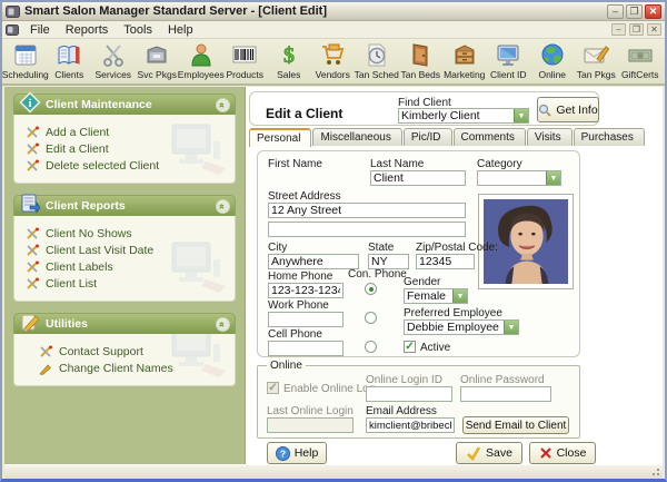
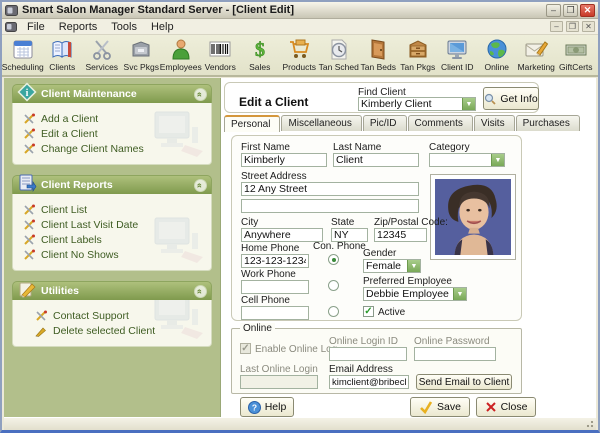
  Smart Salon Manager Standard Server - [Client Edit]
  –
  ❐
  ✕
  File
  Reports
  Tools
  Help
  –
  ❐
  ✕
  Scheduling
  Clients
  Services
  Svc Pkgs
  Employees
- Products
+ Vendors
  $
  Sales
- Vendors
+ Products
  Tan Sched
  Tan Beds
- Marketing
+ Tan Pkgs
  Client ID
  Online
- Tan Pkgs
+ Marketing
  GiftCerts
  i
  Client Maintenance
  Add a Client
  Edit a Client
- Delete selected Client
+ Change Client Names
  Client Reports
- Client No Shows
+ Client List
  Client Last Visit Date
  Client Labels
- Client List
+ Client No Shows
  Utilities
  Contact Support
- Change Client Names
+ Delete selected Client
  Edit a Client
  Find Client
  Kimberly Client
  Get Info
  Personal
  Miscellaneous
  Pic/ID
  Comments
  Visits
  Purchases
  First Name
+ Kimberly
  Last Name
  Client
  Category
  Street Address
  12 Any Street
  City
  Anywhere
  State
  NY
  Zip/Postal Code:
  12345
  Home Phone
  123-123-123
  Con. Phone
  Gender
  Female
  Work Phone
  Preferred Employee
  Debbie Employee
  Cell Phone
  ✓
  Active
  Online
  ✓
  Enable Online L
  Online Login ID
  Online Password
  Last Online Login
  Email Address
  Send Email to Client
  ?
  Help
  Save
  Close
